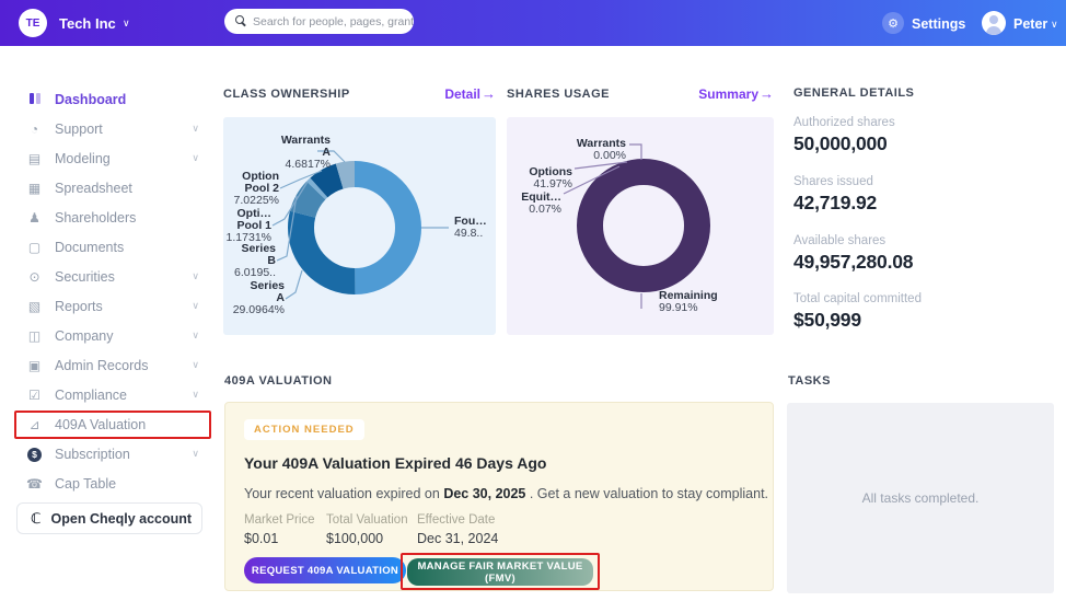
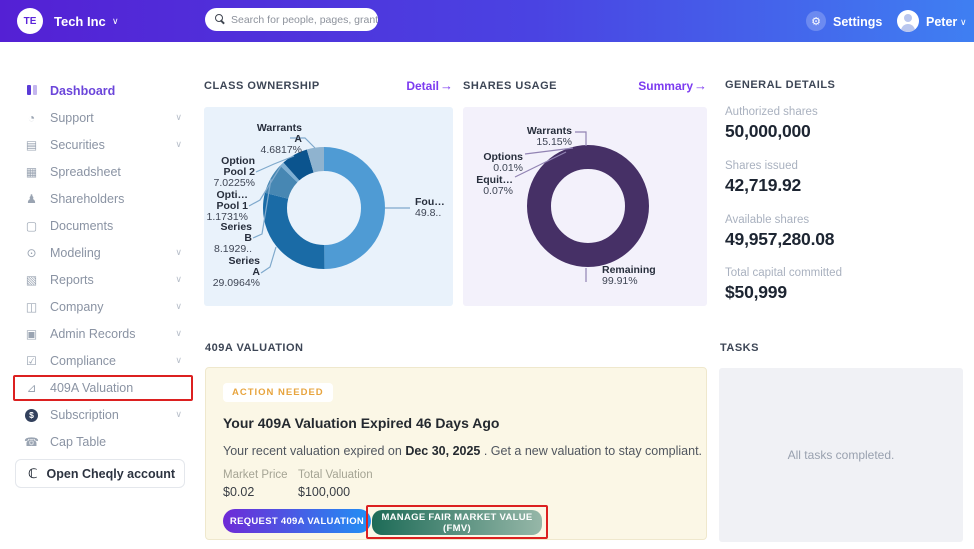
  TE
  Tech Inc
  ∨
  Search for people, pages, grant
  ⚙
  Settings
  Peter
  ∨
  Dashboard
  ◔
  Support
  ∨
  ▤
- Modeling
+ Securities
  ∨
  ▦
  Spreadsheet
  ♟
  Shareholders
  ▢
  Documents
  ⊙
- Securities
+ Modeling
  ∨
  ▧
  Reports
  ∨
  ◫
  Company
  ∨
  ▣
  Admin Records
  ∨
  ☑
  Compliance
  ∨
  ⊿
  409A Valuation
  $
  Subscription
  ∨
  ☎
  Cap Table
  ℂ
  Open Cheqly account
  CLASS OWNERSHIP
  Detail→
  SHARES USAGE
  Summary→
  GENERAL DETAILS
  Fou…
  49.8..
  Series
  A
  29.0964%
  Series
  B
- 6.0195..
+ 8.1929..
  Opti…
  Pool 1
  1.1731%
  Option
  Pool 2
  7.0225%
  Warrants
  A
  4.6817%
  Warrants
- 0.00%
+ 15.15%
  Options
- 41.97%
+ 0.01%
  Equit…
  0.07%
  Remaining
  99.91%
  Authorized shares
  50,000,000
  Shares issued
  42,719.92
  Available shares
  49,957,280.08
  Total capital committed
  $50,999
  409A VALUATION
  TASKS
  ACTION NEEDED
  Your 409A Valuation Expired 46 Days Ago
  Your recent valuation expired on Dec 30, 2025 . Get a new valuation to stay compliant.
  Market Price
- $0.01
+ $0.02
  Total Valuation
  $100,000
- Effective Date
- Dec 31, 2024
  REQUEST 409A VALUATION
  MANAGE FAIR MARKET VALUE (FMV)
  All tasks completed.
